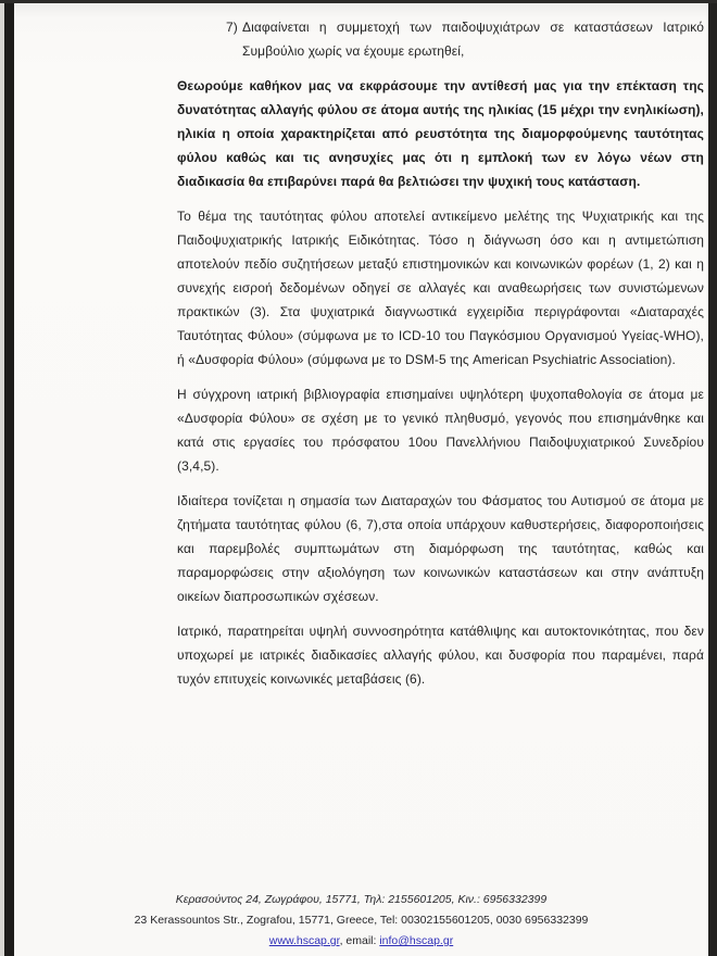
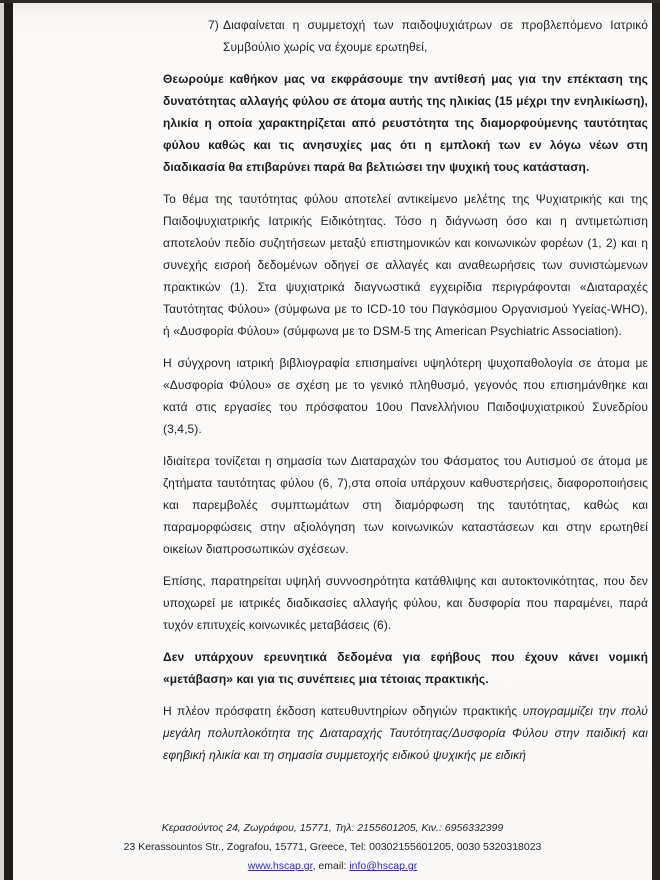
  7)
- Διαφαίνεται η συμμετοχή των παιδοψυχιάτρων σε καταστάσεων Ιατρικό Συμβούλιο χωρίς να έχουμε ερωτηθεί,
+ Διαφαίνεται η συμμετοχή των παιδοψυχιάτρων σε προβλεπόμενο Ιατρικό Συμβούλιο χωρίς να έχουμε ερωτηθεί,
  Θεωρούμε καθήκον μας να εκφράσουμε την αντίθεσή μας για την επέκταση της δυνατότητας αλλαγής φύλου σε άτομα αυτής της ηλικίας (15 μέχρι την ενηλικίωση), ηλικία η οποία χαρακτηρίζεται από ρευστότητα της διαμορφούμενης ταυτότητας φύλου καθώς και τις ανησυχίες μας ότι η εμπλοκή των εν λόγω νέων στη διαδικασία θα επιβαρύνει παρά θα βελτιώσει την ψυχική τους κατάσταση.
- Το θέμα της ταυτότητας φύλου αποτελεί αντικείμενο μελέτης της Ψυχιατρικής και της Παιδοψυχιατρικής Ιατρικής Ειδικότητας. Τόσο η διάγνωση όσο και η αντιμετώπιση αποτελούν πεδίο συζητήσεων μεταξύ επιστημονικών και κοινωνικών φορέων (1, 2) και η συνεχής εισροή δεδομένων οδηγεί σε αλλαγές και αναθεωρήσεις των συνιστώμενων πρακτικών (3). Στα ψυχιατρικά διαγνωστικά εγχειρίδια περιγράφονται «Διαταραχές Ταυτότητας Φύλου» (σύμφωνα με το ICD-10 του Παγκόσμιου Οργανισμού Υγείας-WHO), ή «Δυσφορία Φύλου» (σύμφωνα με το DSM-5 της American Psychiatric Association).
+ Το θέμα της ταυτότητας φύλου αποτελεί αντικείμενο μελέτης της Ψυχιατρικής και της Παιδοψυχιατρικής Ιατρικής Ειδικότητας. Τόσο η διάγνωση όσο και η αντιμετώπιση αποτελούν πεδίο συζητήσεων μεταξύ επιστημονικών και κοινωνικών φορέων (1, 2) και η συνεχής εισροή δεδομένων οδηγεί σε αλλαγές και αναθεωρήσεις των συνιστώμενων πρακτικών (1). Στα ψυχιατρικά διαγνωστικά εγχειρίδια περιγράφονται «Διαταραχές Ταυτότητας Φύλου» (σύμφωνα με το ICD-10 του Παγκόσμιου Οργανισμού Υγείας-WHO), ή «Δυσφορία Φύλου» (σύμφωνα με το DSM-5 της American Psychiatric Association).
  Η σύγχρονη ιατρική βιβλιογραφία επισημαίνει υψηλότερη ψυχοπαθολογία σε άτομα με «Δυσφορία Φύλου» σε σχέση με το γενικό πληθυσμό, γεγονός που επισημάνθηκε και κατά στις εργασίες του πρόσφατου 10ου Πανελλήνιου Παιδοψυχιατρικού Συνεδρίου (3,4,5).
- Ιδιαίτερα τονίζεται η σημασία των Διαταραχών του Φάσματος του Αυτισμού σε άτομα με ζητήματα ταυτότητας φύλου (6, 7),στα οποία υπάρχουν καθυστερήσεις, διαφοροποιήσεις και παρεμβολές συμπτωμάτων στη διαμόρφωση της ταυτότητας, καθώς και παραμορφώσεις στην αξιολόγηση των κοινωνικών καταστάσεων και στην ανάπτυξη οικείων διαπροσωπικών σχέσεων.
+ Ιδιαίτερα τονίζεται η σημασία των Διαταραχών του Φάσματος του Αυτισμού σε άτομα με ζητήματα ταυτότητας φύλου (6, 7),στα οποία υπάρχουν καθυστερήσεις, διαφοροποιήσεις και παρεμβολές συμπτωμάτων στη διαμόρφωση της ταυτότητας, καθώς και παραμορφώσεις στην αξιολόγηση των κοινωνικών καταστάσεων και στην ερωτηθεί οικείων διαπροσωπικών σχέσεων.
- Ιατρικό, παρατηρείται υψηλή συννοσηρότητα κατάθλιψης και αυτοκτονικότητας, που δεν υποχωρεί με ιατρικές διαδικασίες αλλαγής φύλου, και δυσφορία που παραμένει, παρά τυχόν επιτυχείς κοινωνικές μεταβάσεις (6).
+ Επίσης, παρατηρείται υψηλή συννοσηρότητα κατάθλιψης και αυτοκτονικότητας, που δεν υποχωρεί με ιατρικές διαδικασίες αλλαγής φύλου, και δυσφορία που παραμένει, παρά τυχόν επιτυχείς κοινωνικές μεταβάσεις (6).
+ Δεν υπάρχουν ερευνητικά δεδομένα για εφήβους που έχουν κάνει νομική «μετάβαση» και για τις συνέπειες μια τέτοιας πρακτικής.
+ Η πλέον πρόσφατη έκδοση κατευθυντηρίων οδηγιών πρακτικής υπογραμμίζει την πολύ μεγάλη πολυπλοκότητα της Διαταραχής Ταυτότητας/Δυσφορία Φύλου στην παιδική και εφηβική ηλικία και τη σημασία συμμετοχής ειδικού ψυχικής με ειδική
  Κερασούντος 24, Ζωγράφου, 15771, Τηλ: 2155601205, Κιν.: 6956332399
- 23 Kerassountos Str., Zografou, 15771, Greece, Tel: 00302155601205, 0030 6956332399
+ 23 Kerassountos Str., Zografou, 15771, Greece, Tel: 00302155601205, 0030 5320318023
  www.hscap.gr, email: info@hscap.gr
